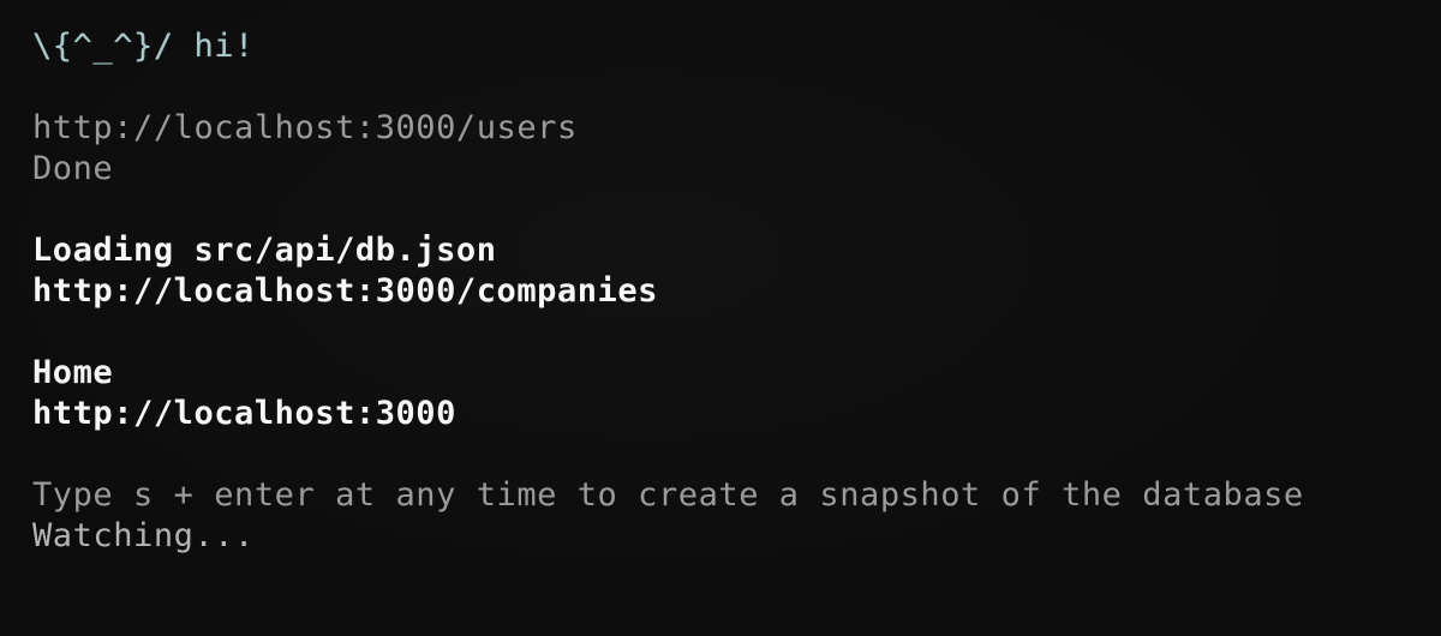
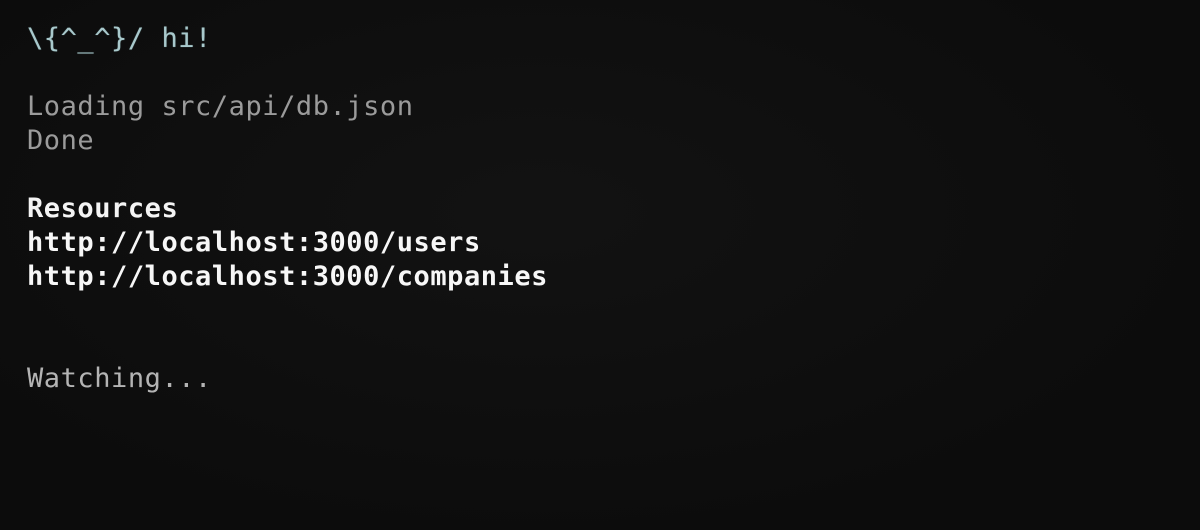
  \{^_^}/ hi!
- http://localhost:3000/users
+ Loading src/api/db.json
  Done
+ Resources
- Loading src/api/db.json
+ http://localhost:3000/users
  http://localhost:3000/companies
- Home
- http://localhost:3000
- Type s + enter at any time to create a snapshot of the database
  Watching...
